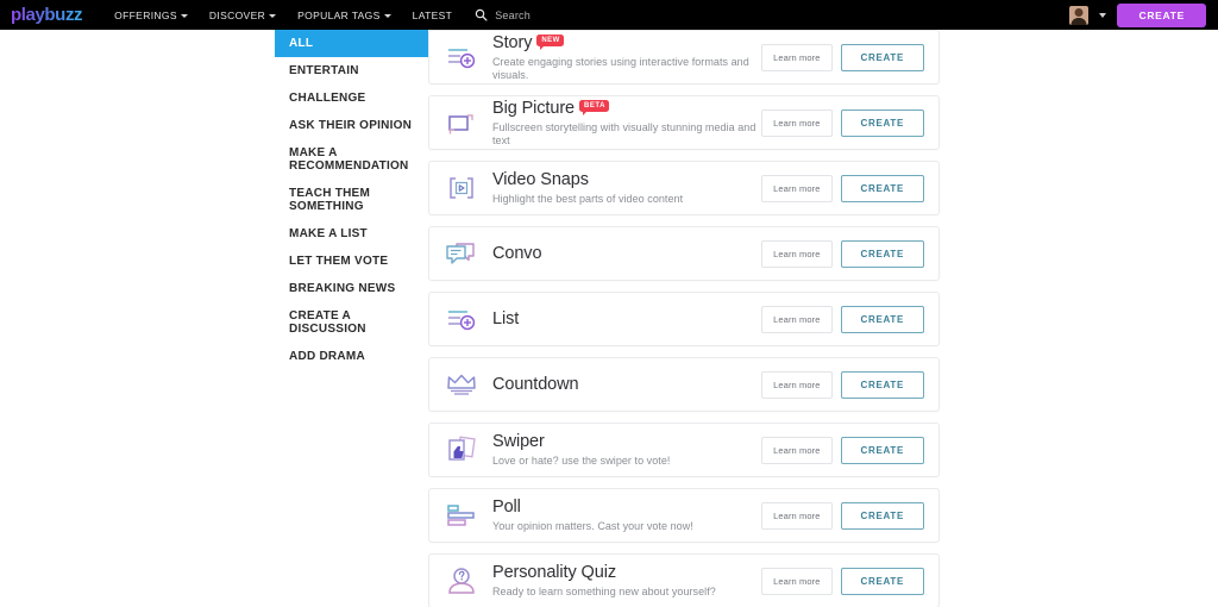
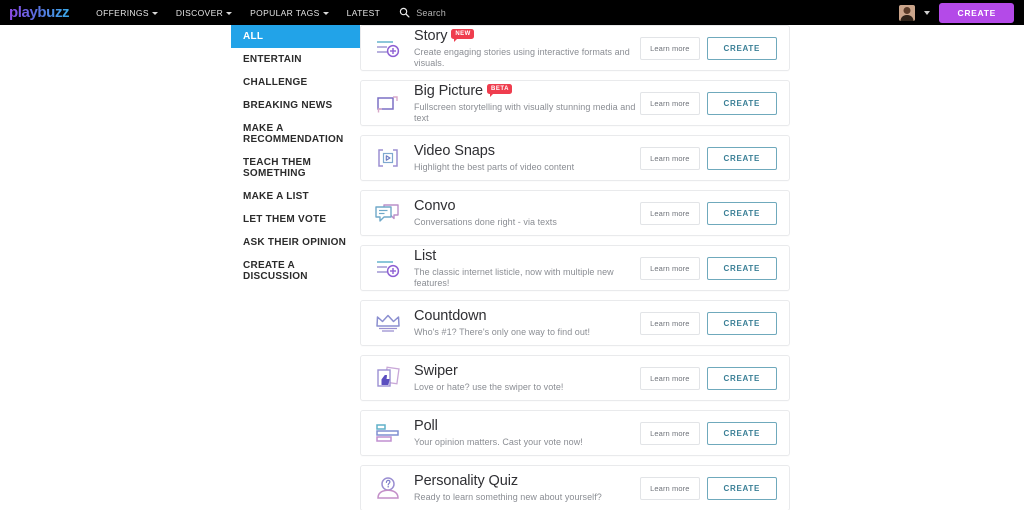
  playbuzz
  OFFERINGS
  DISCOVER
  POPULAR TAGS
  LATEST
  Search
  CREATE
  ALL
  ENTERTAIN
  CHALLENGE
- ASK THEIR OPINION
+ BREAKING NEWS
  MAKE A RECOMMENDATION
  TEACH THEM SOMETHING
  MAKE A LIST
  LET THEM VOTE
- BREAKING NEWS
+ ASK THEIR OPINION
  CREATE A DISCUSSION
- ADD DRAMA
  Story
  Create engaging stories using interactive formats and visuals.
  Learn more
  CREATE
  Big Picture
  Fullscreen storytelling with visually stunning media and text
  Learn more
  CREATE
  Video Snaps
  Highlight the best parts of video content
  Learn more
  CREATE
  Convo
+ Conversations done right - via texts
  Learn more
  CREATE
  List
+ The classic internet listicle, now with multiple new features!
  Learn more
  CREATE
  Countdown
+ Who's #1? There's only one way to find out!
  Learn more
  CREATE
  Swiper
  Love or hate? use the swiper to vote!
  Learn more
  CREATE
  Poll
  Your opinion matters. Cast your vote now!
  Learn more
  CREATE
  Personality Quiz
  Ready to learn something new about yourself?
  Learn more
  CREATE
